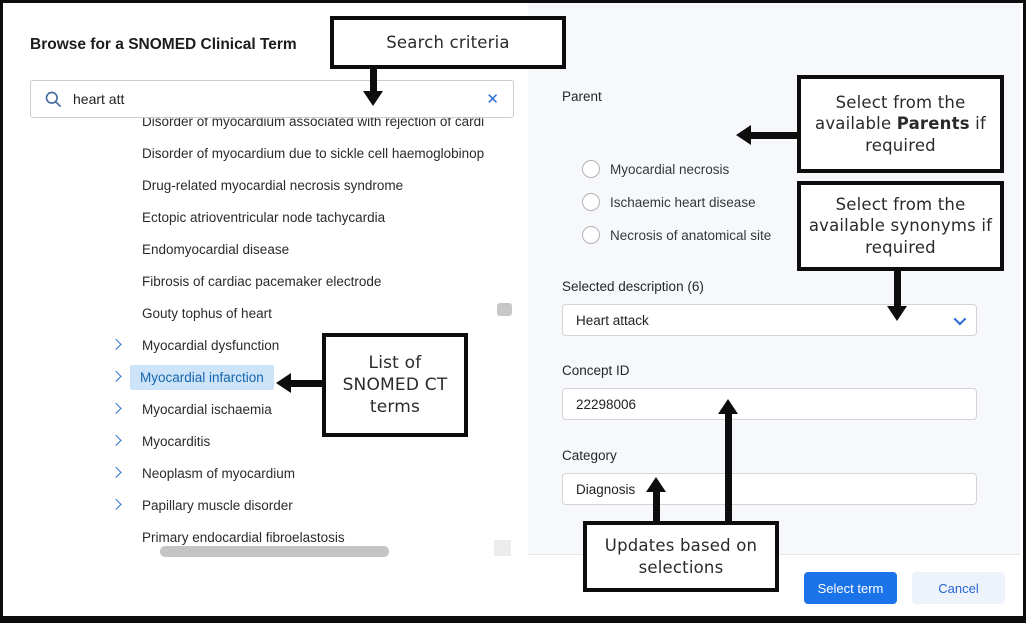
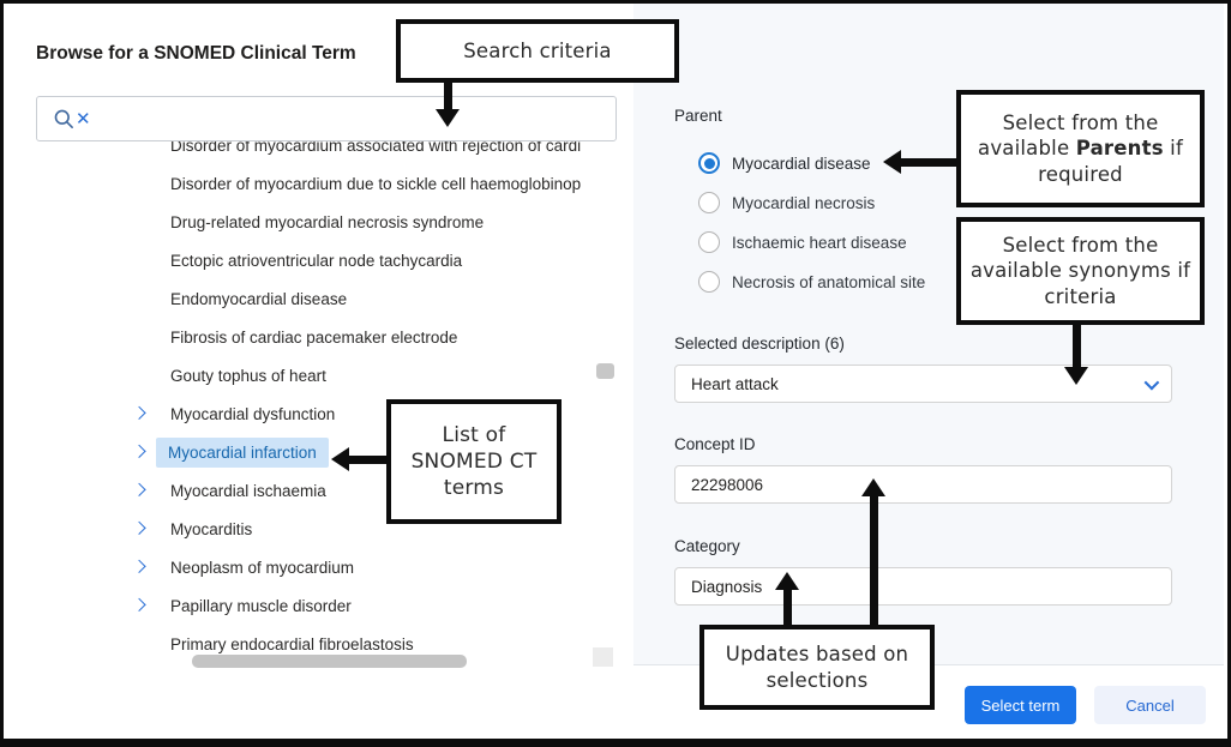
  Browse for a SNOMED Clinical Term
- heart att
  ✕
  Disorder of myocardium associated with rejection of cardi
  Disorder of myocardium due to sickle cell haemoglobinop
  Drug-related myocardial necrosis syndrome
  Ectopic atrioventricular node tachycardia
  Endomyocardial disease
  Fibrosis of cardiac pacemaker electrode
  Gouty tophus of heart
  Myocardial dysfunction
  Myocardial infarction
  Myocardial ischaemia
  Myocarditis
  Neoplasm of myocardium
  Papillary muscle disorder
  Primary endocardial fibroelastosis
  Parent
+ Myocardial disease
  Myocardial necrosis
  Ischaemic heart disease
  Necrosis of anatomical site
  Selected description (6)
  Heart attack
  Concept ID
  22298006
  Category
  Diagnosis
  Select term
  Cancel
  Search criteria
  Select from the available Parents if required
- Select from the available synonyms if required
+ Select from the available synonyms if criteria
  List of SNOMED CT terms
  Updates based on selections
